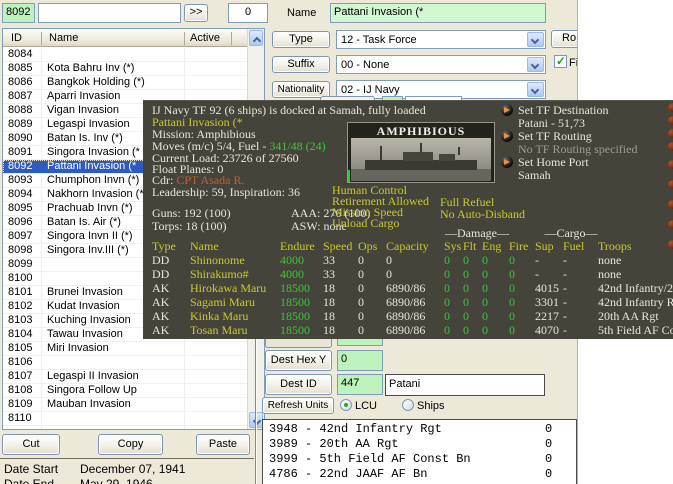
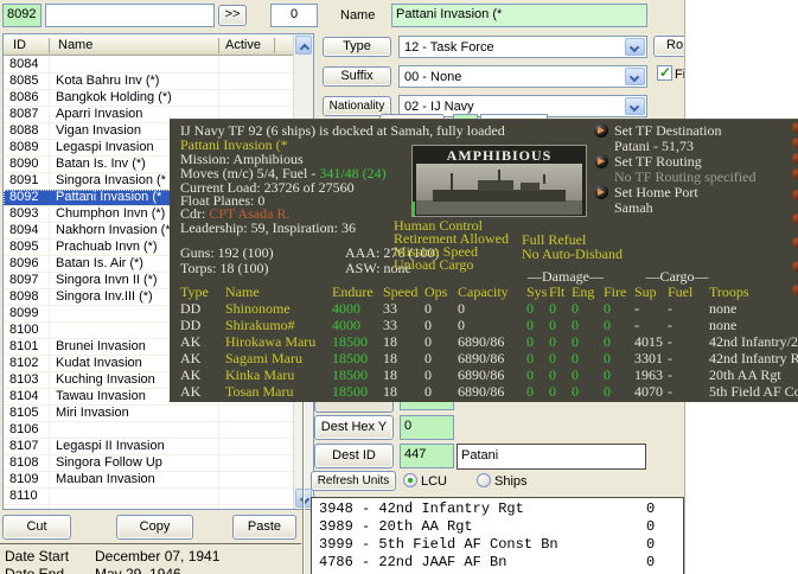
  8092
  >>
  0
  Name
  Pattani Invasion (*
  Type
  12 - Task Force
  Ro
  Suffix
  00 - None
  ✓
  Nationality
  02 - IJ Navy
  ID
  Name
  Active
  8084
  8085
  Kota Bahru Inv (*)
  8086
  Bangkok Holding (*)
  8087
  Aparri Invasion
  8088
  Vigan Invasion
  8089
  Legaspi Invasion
  8090
  Batan Is. Inv (*)
  8091
  Singora Invasion (*
  8092
  Pattani Invasion (*
  8093
  Chumphon Invn (*)
  8094
  Nakhorn Invasion (*
  8095
  Prachuab Invn (*)
  8096
  Batan Is. Air (*)
  8097
  Singora Invn II (*)
  8098
  Singora Inv.III (*)
  8099
  8100
  8101
  Brunei Invasion
  8102
  Kudat Invasion
  8103
  Kuching Invasion
  8104
  Tawau Invasion
  8105
  Miri Invasion
  8106
  8107
  Legaspi II Invasion
  8108
  Singora Follow Up
  8109
  Mauban Invasion
  8110
  Dest Hex Y
  0
  Dest ID
  447
  Patani
  Refresh Units
  LCU
  Ships
  3948 - 42nd Infantry Rgt
  0
  3989 - 20th AA Rgt
  0
  3999 - 5th Field AF Const Bn
  0
  4786 - 22nd JAAF AF Bn
  0
  Cut
  Copy
  Paste
  Date Start
  December 07, 1941
  IJ Navy TF 92 (6 ships) is docked at Samah, fully loaded
  Pattani Invasion (*
  Mission: Amphibious
  Moves (m/c) 5/4, Fuel - 341/48 (24)
  Current Load: 23726 of 27560
  Float Planes: 0
  Cdr: CPT Asada R.
  Leadership: 59, Inspiration: 36
  Guns: 192 (100)
  AAA: 276 (100)
  Torps: 18 (100)
  ASW: none
  AMPHIBIOUS
  Human Control
  Retirement Allowed
  Mission Speed
  Unload Cargo
  Full Refuel
  No Auto-Disband
  Set TF Destination
  Patani - 51,73
  Set TF Routing
  No TF Routing specified
  Set Home Port
  Samah
  —Damage—
  —Cargo—
  Type
  Name
  Endure
  Speed
  Ops
  Capacity
  Sys
  Flt
  Eng
  Fire
  Sup
  Fuel
  Troops
  DD
  Shinonome
  4000
  33
  0
  0
  0
  0
  0
  0
  -
  -
  none
  DD
  Shirakumo#
  4000
  33
  0
  0
  0
  0
  0
  0
  -
  -
  none
  AK
  Hirokawa Maru
  18500
  18
  0
  6890/86
  0
  0
  0
  0
  4015
  -
  42nd Infantry/2
  AK
  Sagami Maru
  18500
  18
  0
  6890/86
  0
  0
  0
  0
  3301
  -
  42nd Infantry R
  AK
  Kinka Maru
  18500
  18
  0
  6890/86
  0
  0
  0
  0
- 2217
+ 1963
  -
  20th AA Rgt
  AK
  Tosan Maru
  18500
  18
  0
  6890/86
  0
  0
  0
  0
  4070
  -
  5th Field AF C
